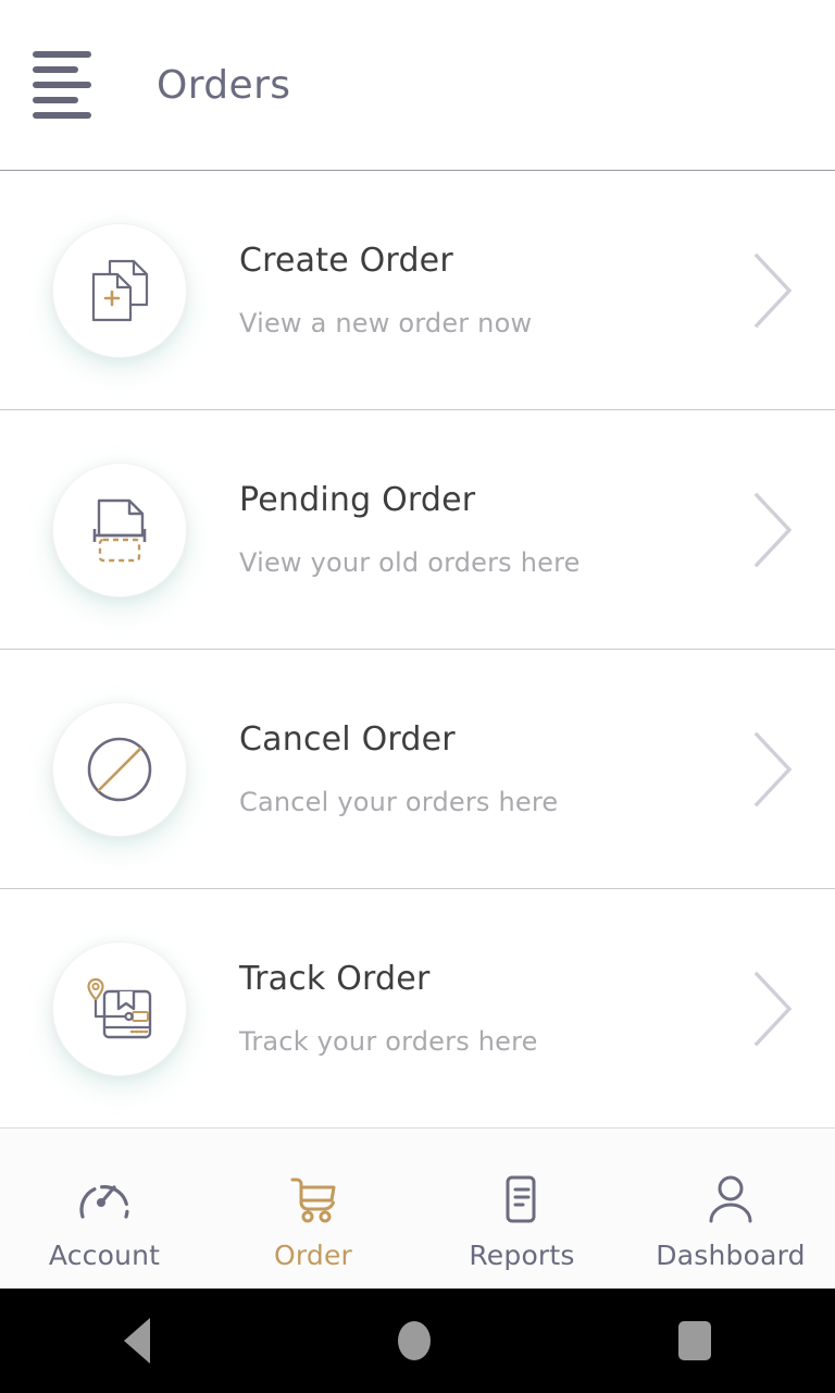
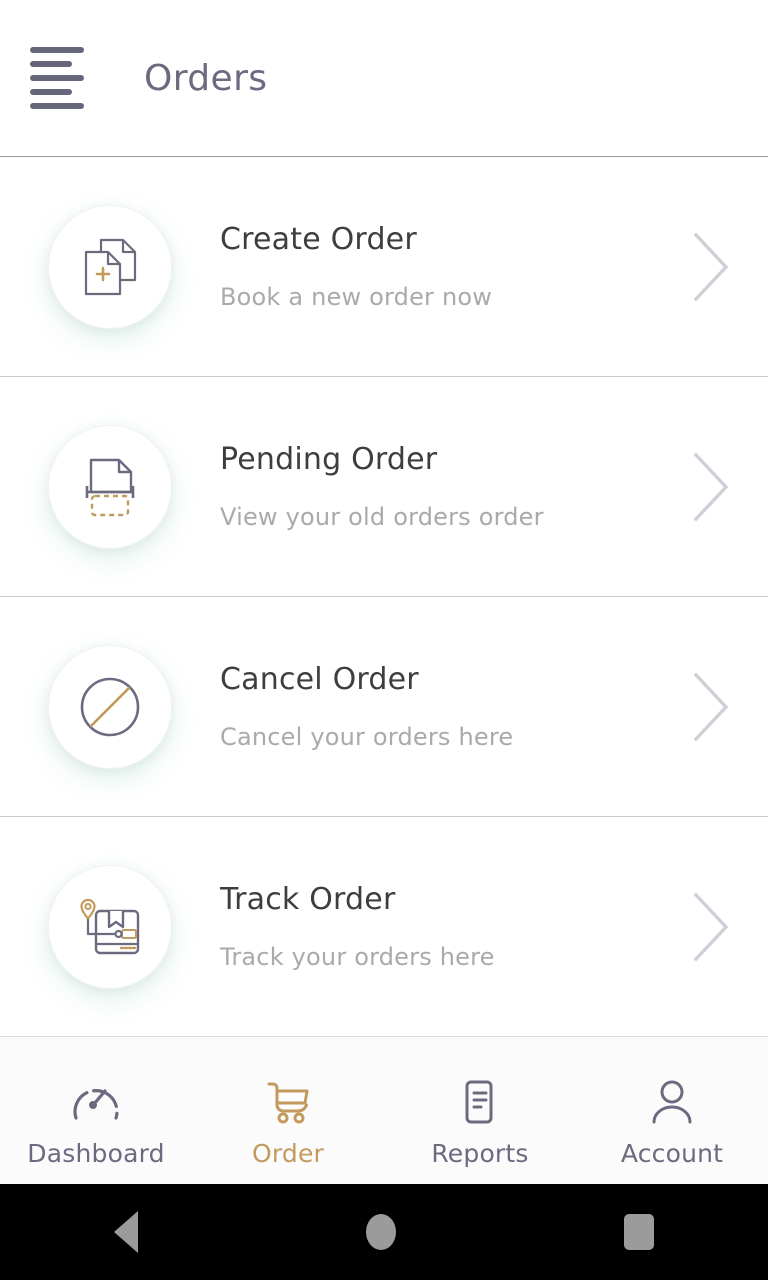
  Orders
  Create Order
- View a new order now
+ Book a new order now
  Pending Order
- View your old orders here
+ View your old orders order
  Cancel Order
  Cancel your orders here
  Track Order
  Track your orders here
- Account
+ Dashboard
  Order
  Reports
- Dashboard
+ Account
